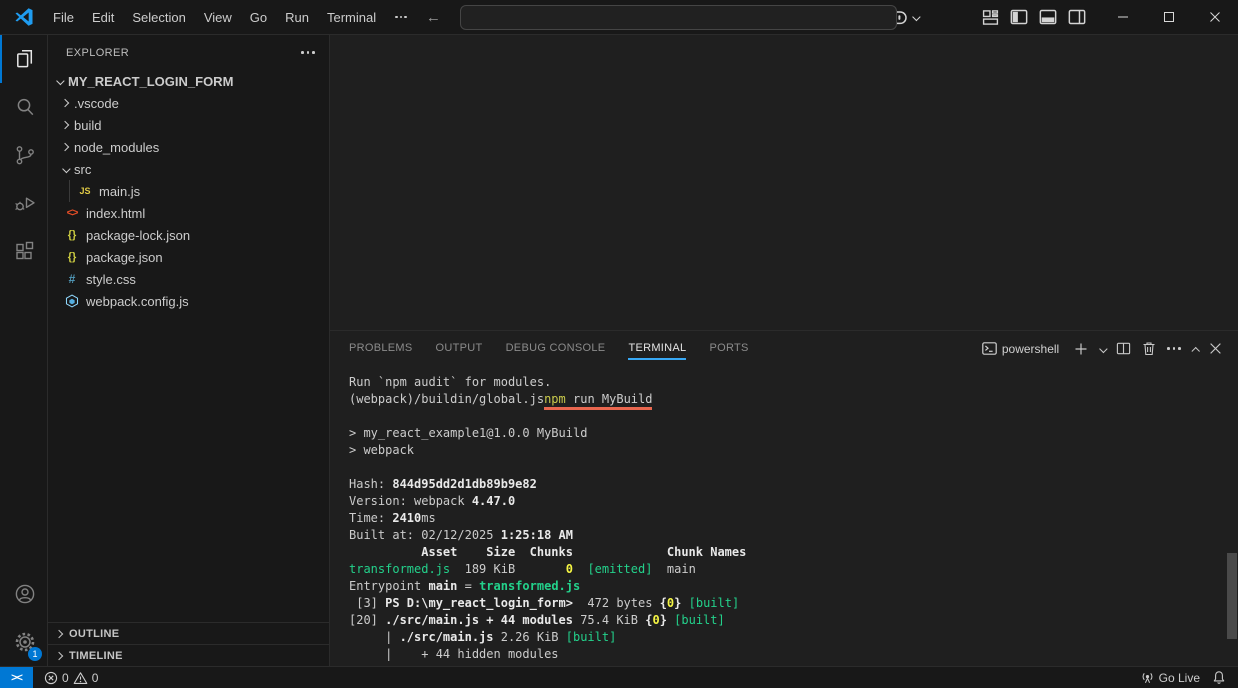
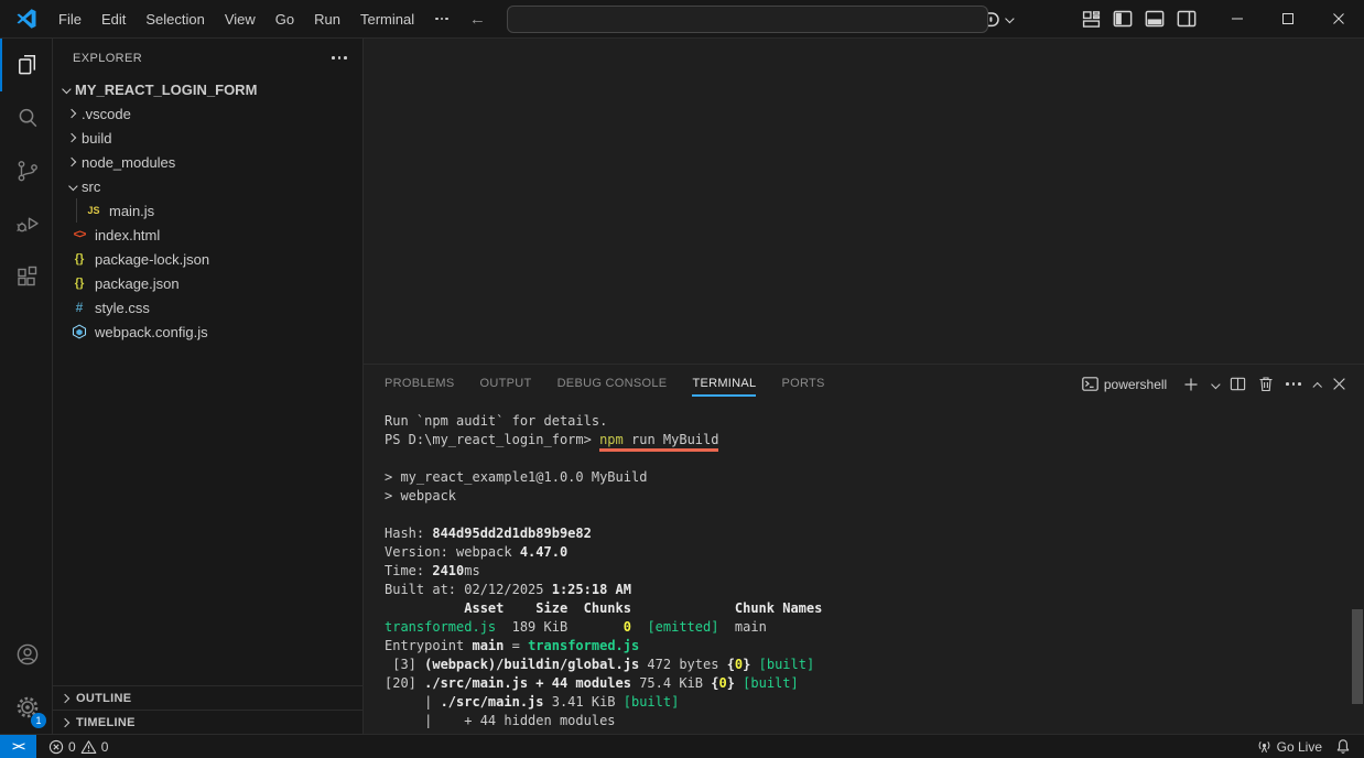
  File
  Edit
  Selection
  View
  Go
  Run
  Terminal
  ←
  1
  EXPLORER
  MY_REACT_LOGIN_FORM
  .vscode
  build
  node_modules
  src
  JS
  main.js
  <>
  index.html
  {}
  package-lock.json
  {}
  package.json
  #
  style.css
  webpack.config.js
  OUTLINE
  TIMELINE
  PROBLEMS
  OUTPUT
  DEBUG CONSOLE
  TERMINAL
  PORTS
  powershell
- Run `npm audit` for modules.
+ Run `npm audit` for details.
- (webpack)/buildin/global.jsnpm run MyBuild
+ PS D:\my_react_login_form> npm run MyBuild
  > my_react_example1@1.0.0 MyBuild
  > webpack
  Hash: 844d95dd2d1db89b9e82
  Version: webpack 4.47.0
  Time: 2410ms
  Built at: 02/12/2025 1:25:18 AM
  Asset Size Chunks Chunk Names
  transformed.js 189 KiB 0 [emitted] main
  Entrypoint main = transformed.js
- [3] PS D:\my_react_login_form> 472 bytes {0} [built]
+ [3] (webpack)/buildin/global.js 472 bytes {0} [built]
  [20] ./src/main.js + 44 modules 75.4 KiB {0} [built]
- | ./src/main.js 2.26 KiB [built]
+ | ./src/main.js 3.41 KiB [built]
  | + 44 hidden modules
  ><
  0
  0
  Go Live
